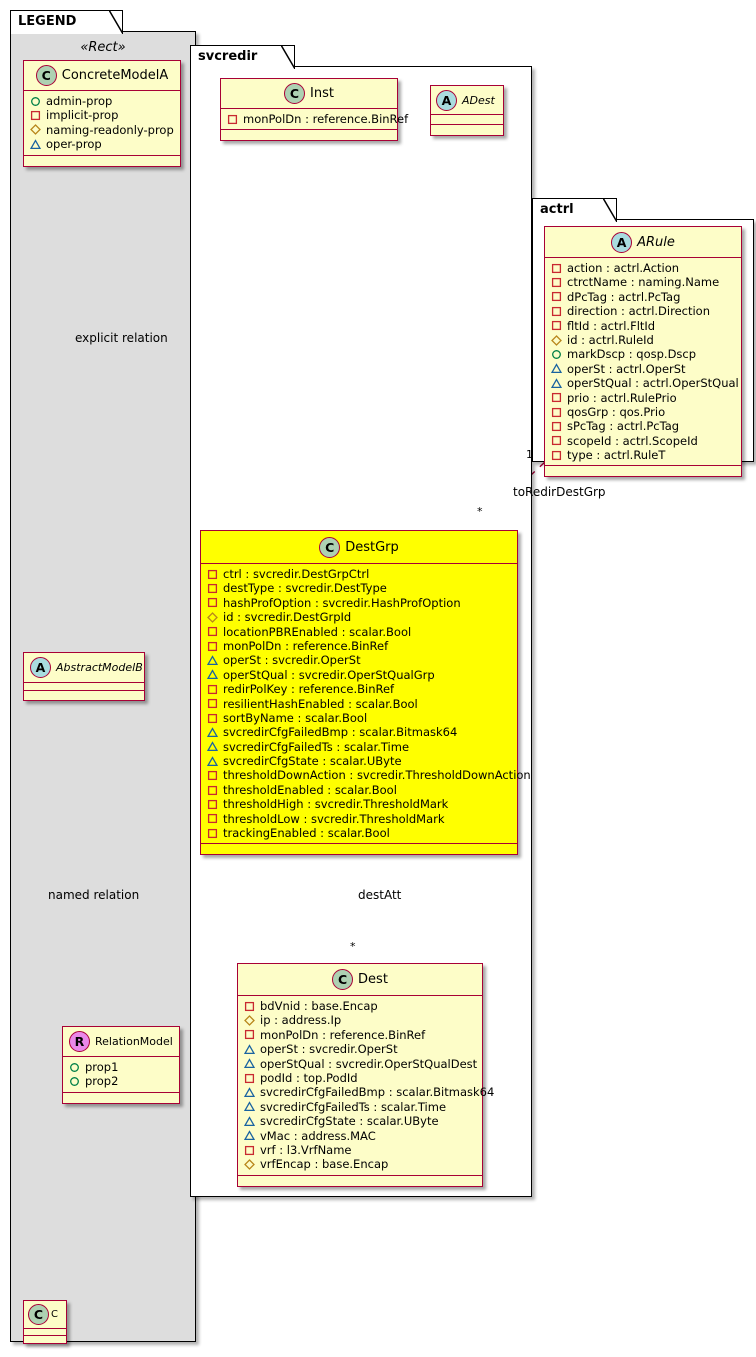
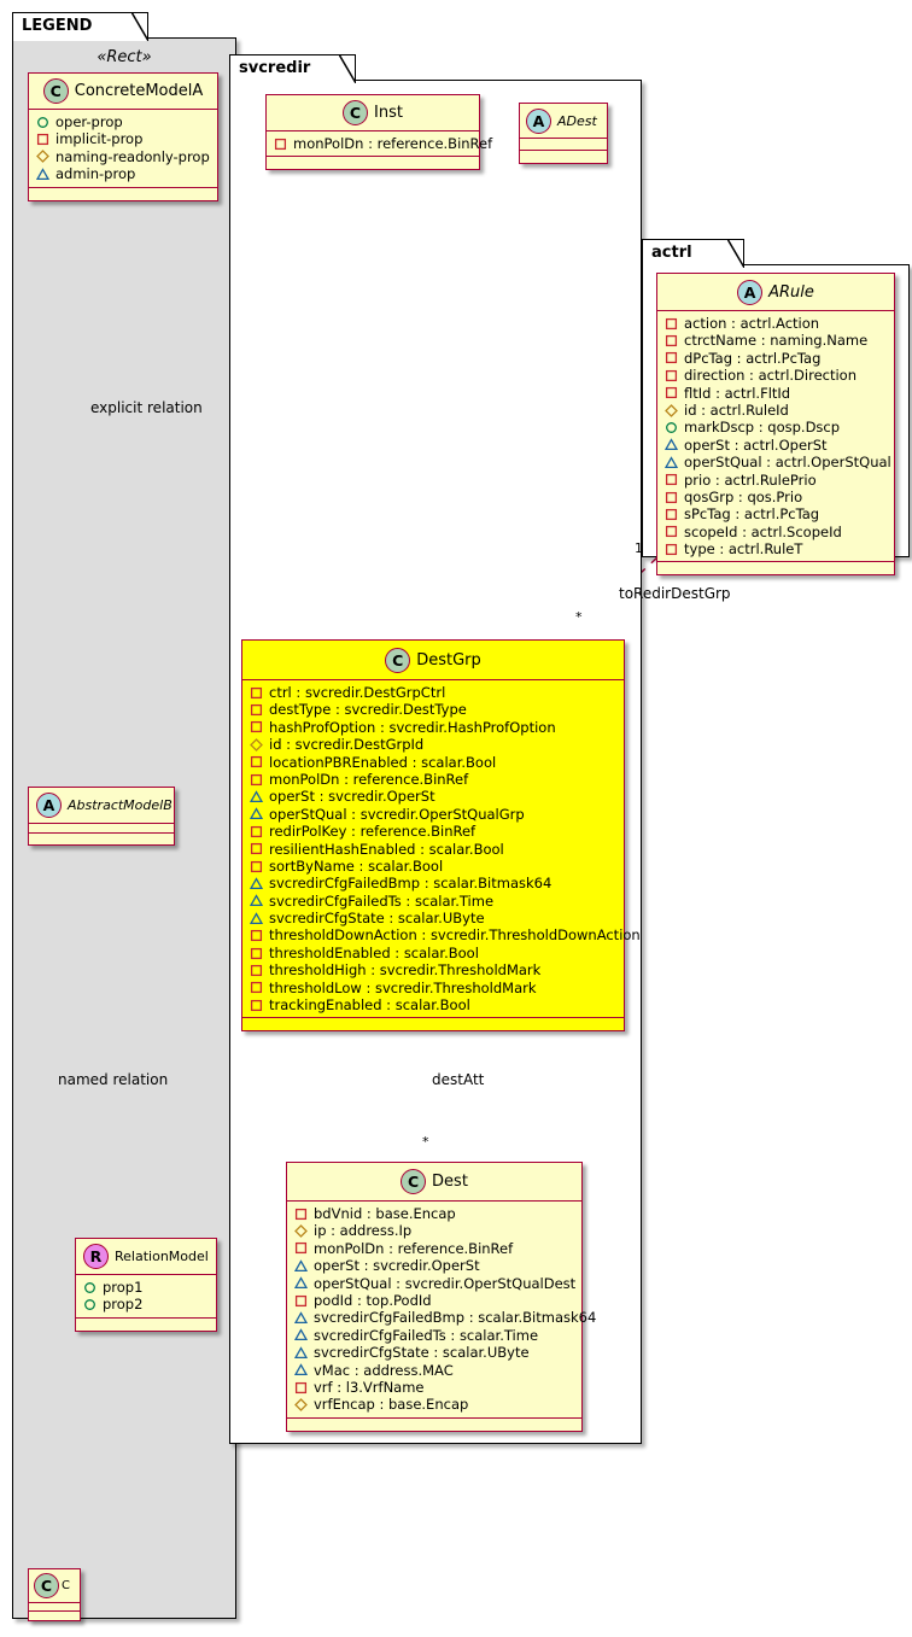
  LEGEND
  «Rect»
  C
  ConcreteModelA
- admin-prop
+ oper-prop
  implicit-prop
  naming-readonly-prop
- oper-prop
+ admin-prop
  A
  AbstractModelB
  R
  RelationModel
  prop1
  prop2
  C
  C
  explicit relation
  named relation
  svcredir
  C
  Inst
  monPolDn : reference.BinRef
  A
  ADest
  C
  DestGrp
  ctrl : svcredir.DestGrpCtrl
  destType : svcredir.DestType
  hashProfOption : svcredir.HashProfOption
  id : svcredir.DestGrpId
  locationPBREnabled : scalar.Bool
  monPolDn : reference.BinRef
  operSt : svcredir.OperSt
  operStQual : svcredir.OperStQualGrp
  redirPolKey : reference.BinRef
  resilientHashEnabled : scalar.Bool
  sortByName : scalar.Bool
  svcredirCfgFailedBmp : scalar.Bitmask64
  svcredirCfgFailedTs : scalar.Time
  svcredirCfgState : scalar.UByte
  thresholdDownAction : svcredir.ThresholdDownAction
  thresholdEnabled : scalar.Bool
  thresholdHigh : svcredir.ThresholdMark
  thresholdLow : svcredir.ThresholdMark
  trackingEnabled : scalar.Bool
  C
  Dest
  bdVnid : base.Encap
  ip : address.Ip
  monPolDn : reference.BinRef
  operSt : svcredir.OperSt
  operStQual : svcredir.OperStQualDest
  podId : top.PodId
  svcredirCfgFailedBmp : scalar.Bitmask64
  svcredirCfgFailedTs : scalar.Time
  svcredirCfgState : scalar.UByte
  vMac : address.MAC
  vrf : l3.VrfName
  vrfEncap : base.Encap
  actrl
  A
  ARule
  action : actrl.Action
  ctrctName : naming.Name
  dPcTag : actrl.PcTag
  direction : actrl.Direction
  fltId : actrl.FltId
  id : actrl.RuleId
  markDscp : qosp.Dscp
  operSt : actrl.OperSt
  operStQual : actrl.OperStQual
  prio : actrl.RulePrio
  qosGrp : qos.Prio
  sPcTag : actrl.PcTag
  scopeId : actrl.ScopeId
  type : actrl.RuleT
  toRedirDestGrp
  1
  *
  destAtt
  *
